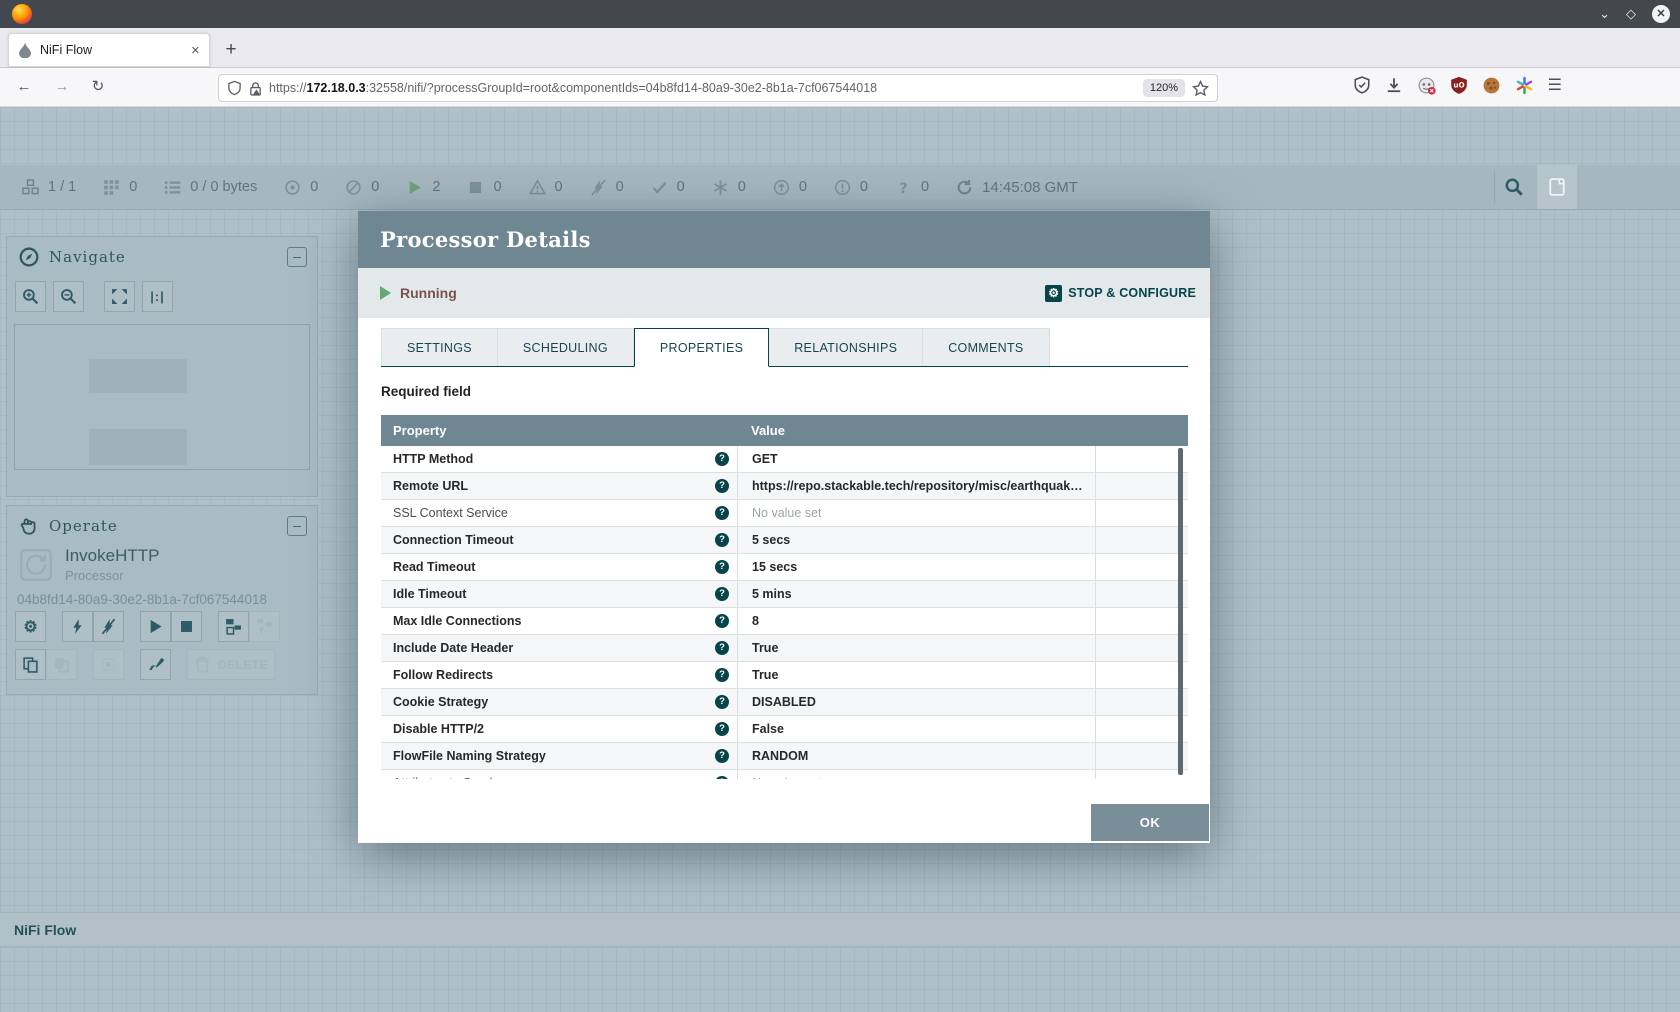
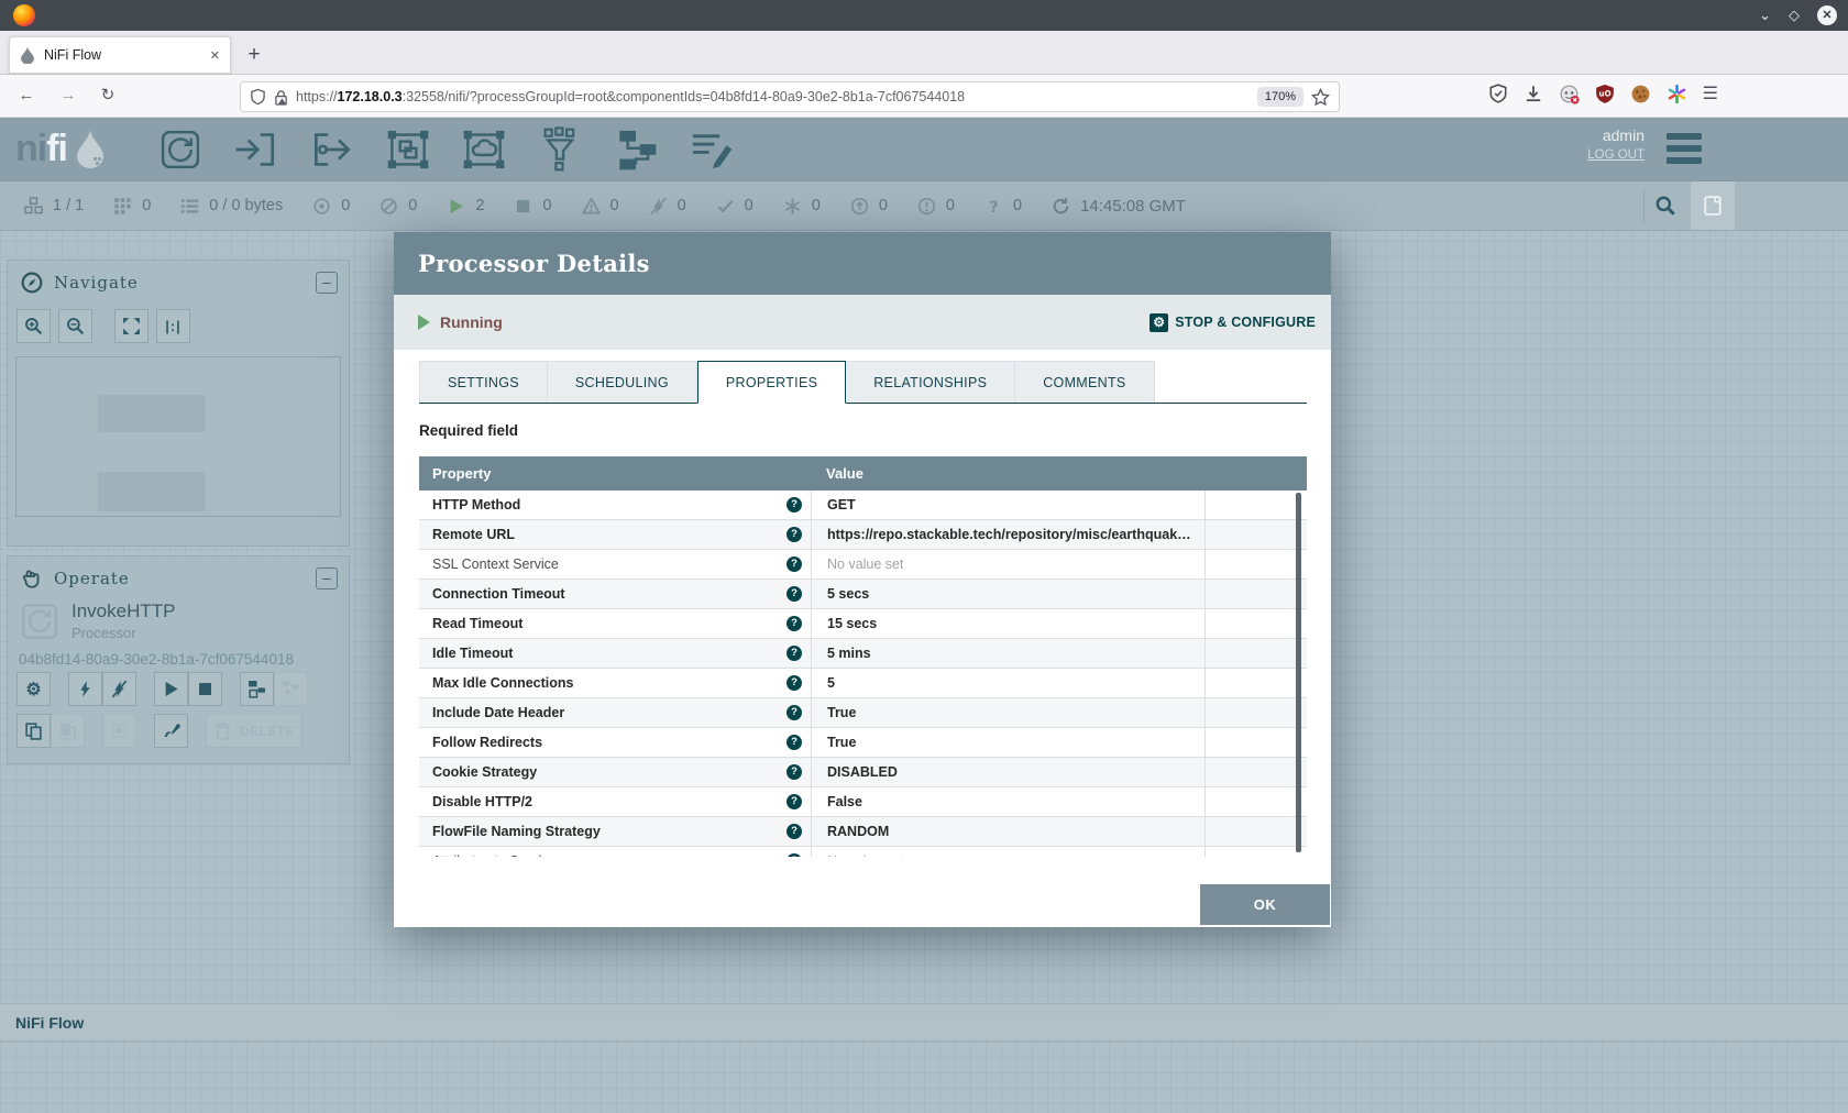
  ⌄
  ◇
  ✕
  NiFi Flow
  ✕
  +
  ←
  →
  ↻
  https://172.18.0.3:32558/nifi/?processGroupId=root&componentIds=04b8fd14-80a9-30e2-8b1a-7cf067544018
- 120%
+ 170%
  uO
  ☰
+ nifi
+ admin
+ LOG OUT
  1 / 1
  0
  0 / 0 bytes
  0
  0
  2
  0
  0
  0
  0
  0
  0
  0
  ?
  0
  14:45:08 GMT
  Navigate
  –
  |:|
  Operate
  –
  InvokeHTTP
  Processor
  04b8fd14-80a9-30e2-8b1a-7cf067544018
  ⚙
  NiFi Flow
  Processor Details
  Running
  ⚙
  STOP & CONFIGURE
  SETTINGS
  SCHEDULING
  PROPERTIES
  RELATIONSHIPS
  COMMENTS
  Required field
  Property
  Value
  HTTP Method
  ?
  GET
  Remote URL
  ?
  https://repo.stackable.tech/repository/misc/earthquak…
  SSL Context Service
  ?
  No value set
  Connection Timeout
  ?
  5 secs
  Read Timeout
  ?
  15 secs
  Idle Timeout
  ?
  5 mins
  Max Idle Connections
  ?
- 8
+ 5
  Include Date Header
  ?
  True
  Follow Redirects
  ?
  True
  Cookie Strategy
  ?
  DISABLED
  Disable HTTP/2
  ?
  False
  FlowFile Naming Strategy
  ?
  RANDOM
  OK
